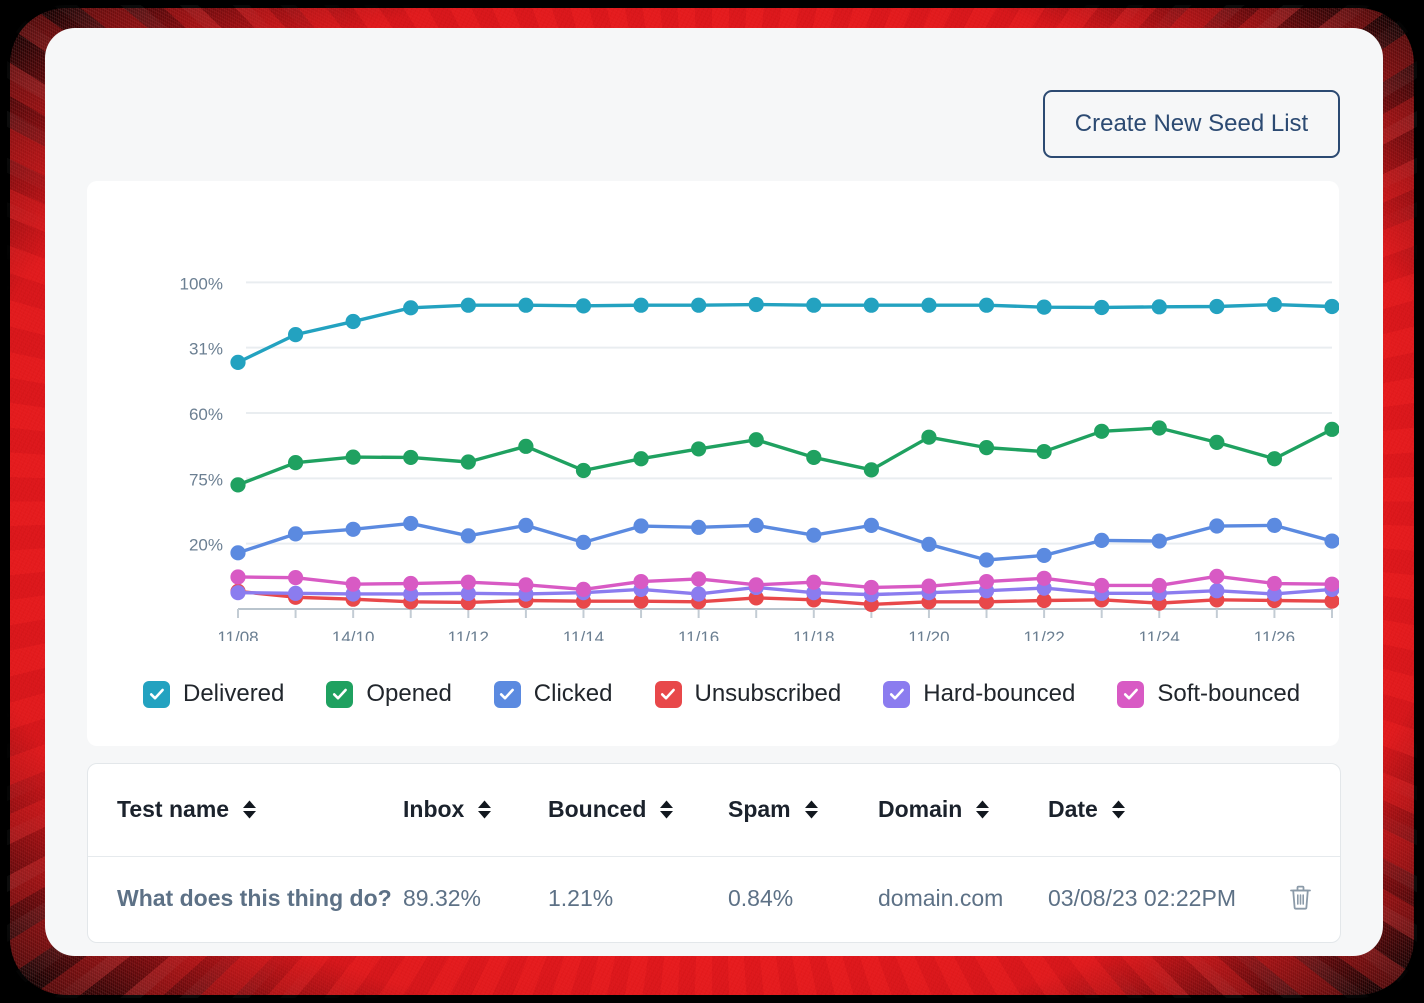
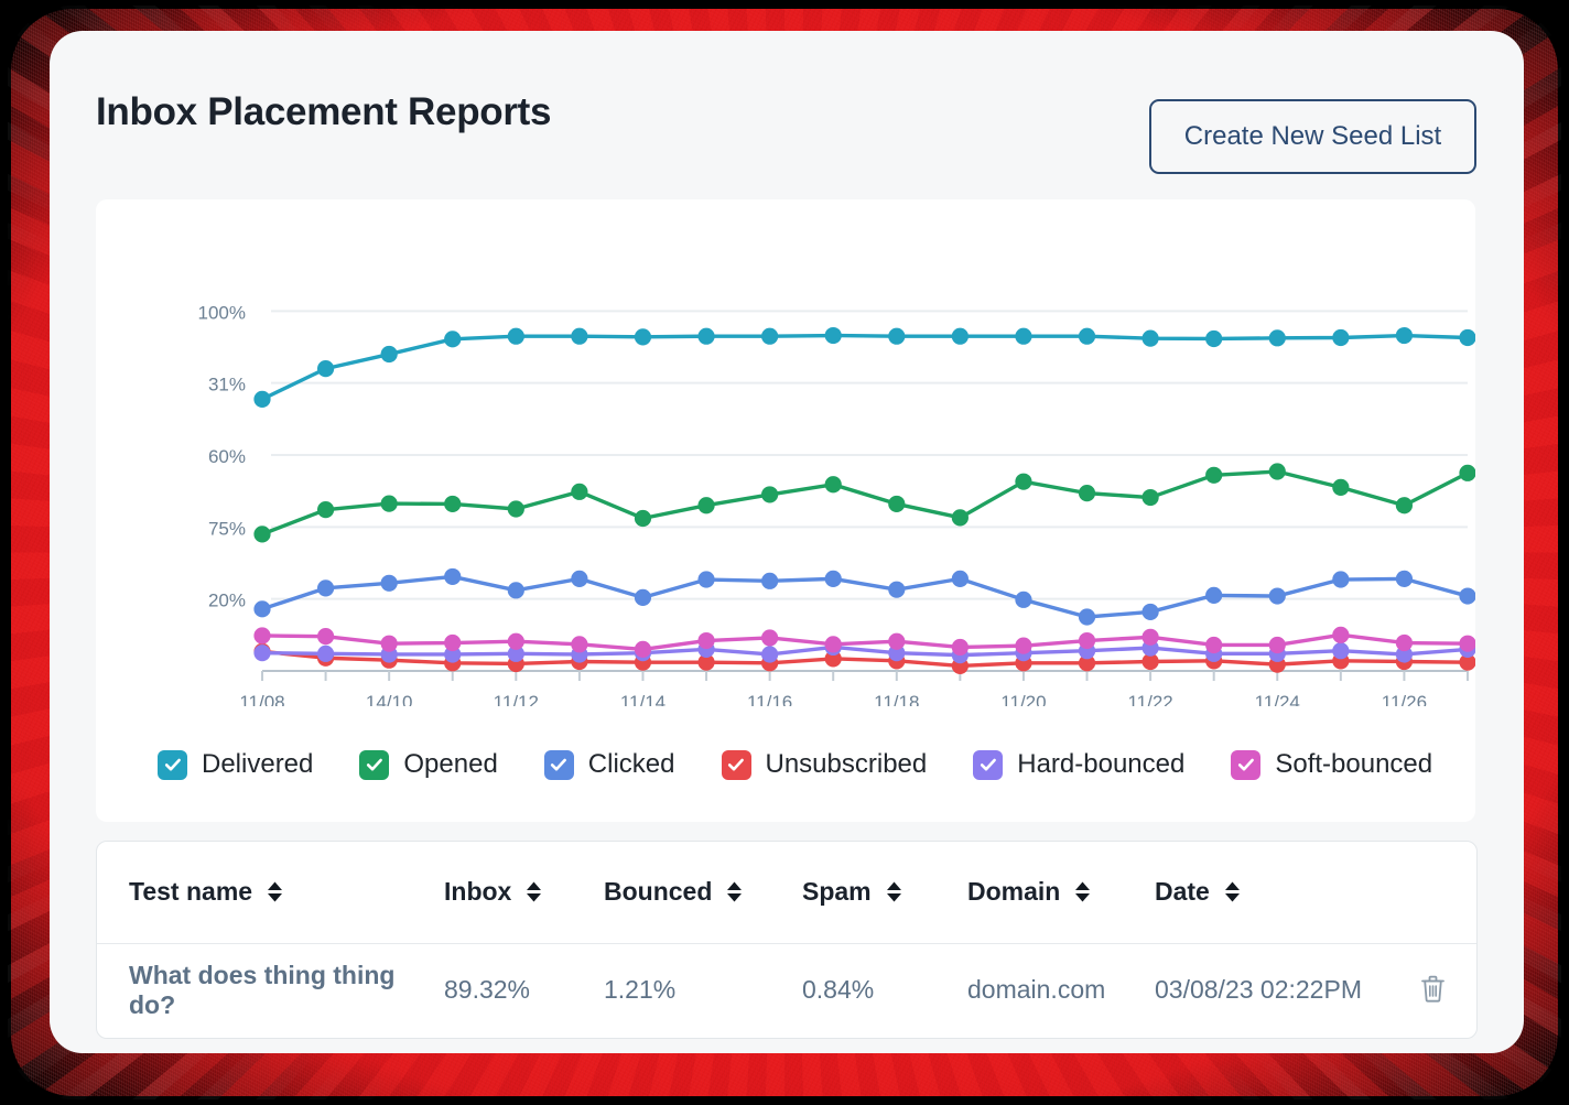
+ Inbox Placement Reports
  Create New Seed List
  20%
  75%
  60%
  31%
  100%
  11/08
  14/10
  11/12
  11/14
  11/16
  11/18
  11/20
  11/22
  11/24
  11/26
  Delivered
  Opened
  Clicked
  Unsubscribed
  Hard-bounced
  Soft-bounced
  Test name	Inbox	Bounced	Spam	Domain	Date
- What does this thing do?	89.32%	1.21%	0.84%	domain.com	03/08/23 02:22PM
+ What does thing thing do?	89.32%	1.21%	0.84%	domain.com	03/08/23 02:22PM
